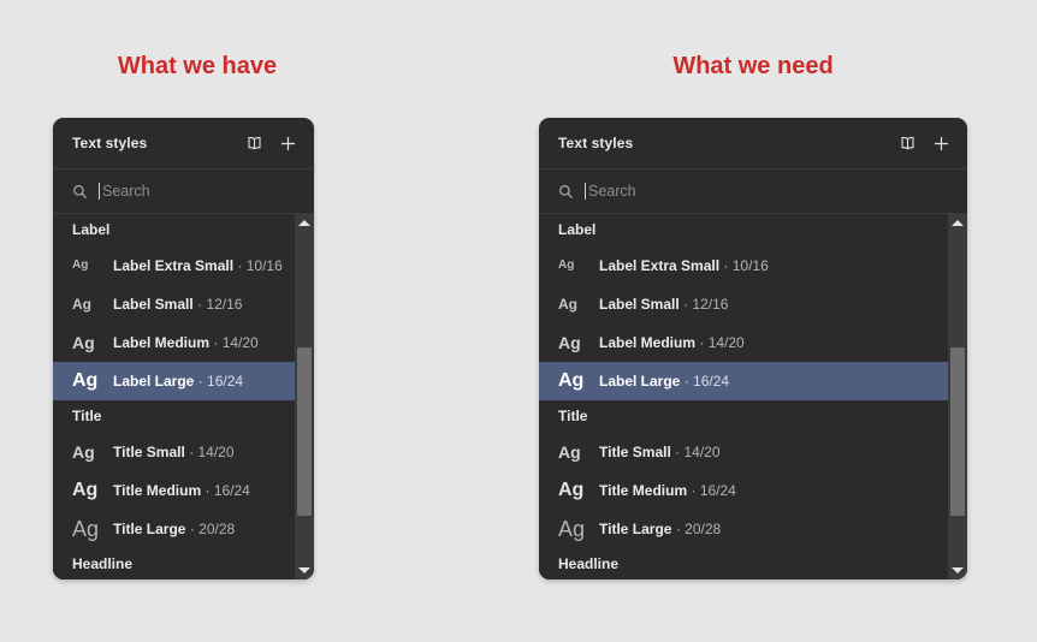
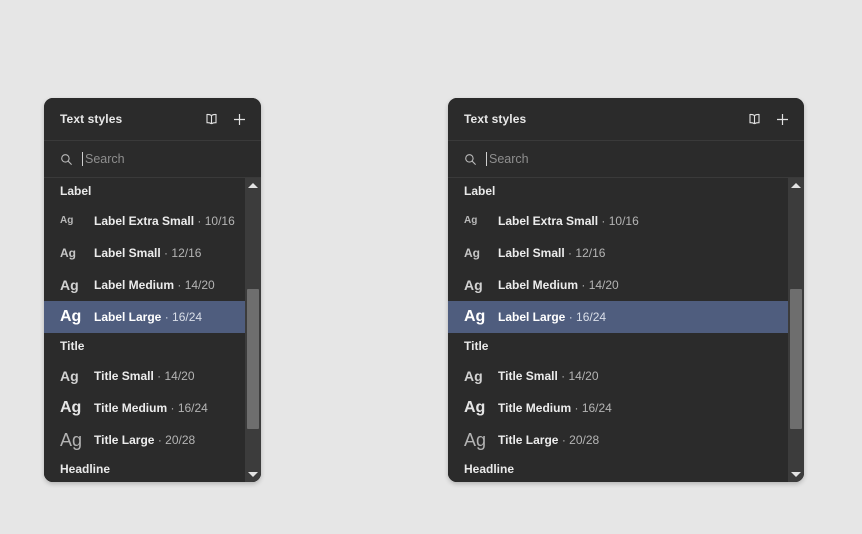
- What we have
- What we need
  Text styles
  Search
  Label
  Ag
  Label Extra Small
  · 10/16
  Ag
  Label Small
  · 12/16
  Ag
  Label Medium
  · 14/20
  Ag
  Label Large
  · 16/24
  Title
  Ag
  Title Small
  · 14/20
  Ag
  Title Medium
  · 16/24
  Ag
  Title Large
  · 20/28
  Headline
  Text styles
  Search
  Label
  Ag
  Label Extra Small
  · 10/16
  Ag
  Label Small
  · 12/16
  Ag
  Label Medium
  · 14/20
  Ag
  Label Large
  · 16/24
  Title
  Ag
  Title Small
  · 14/20
  Ag
  Title Medium
  · 16/24
  Ag
  Title Large
  · 20/28
  Headline
